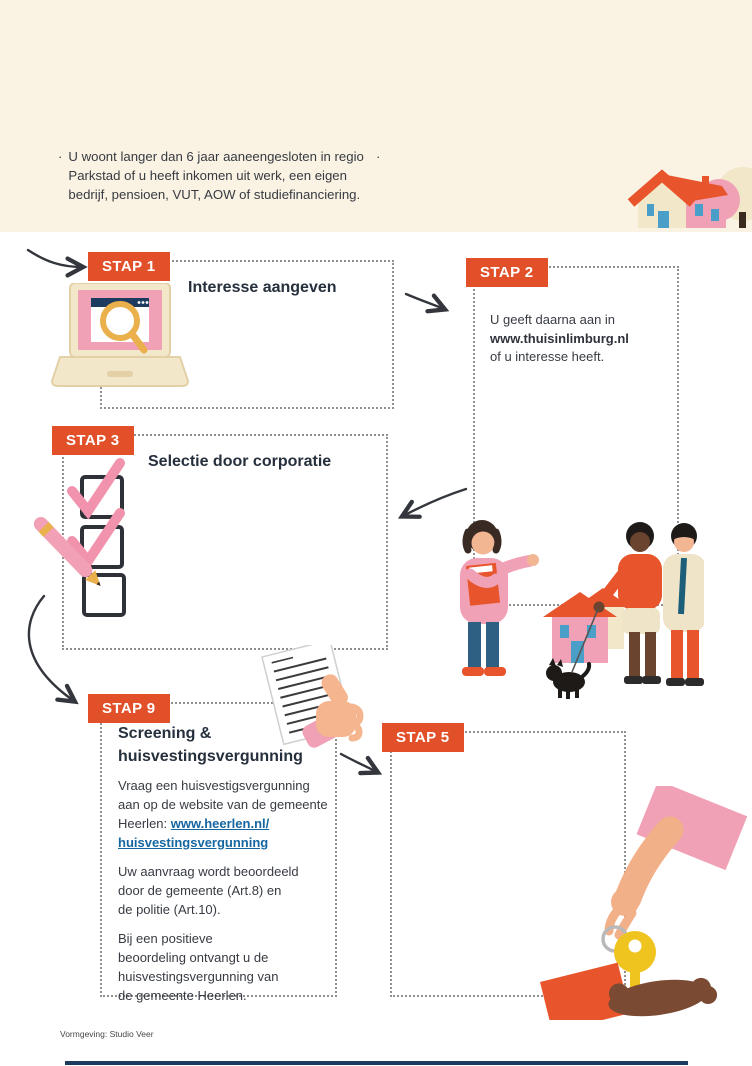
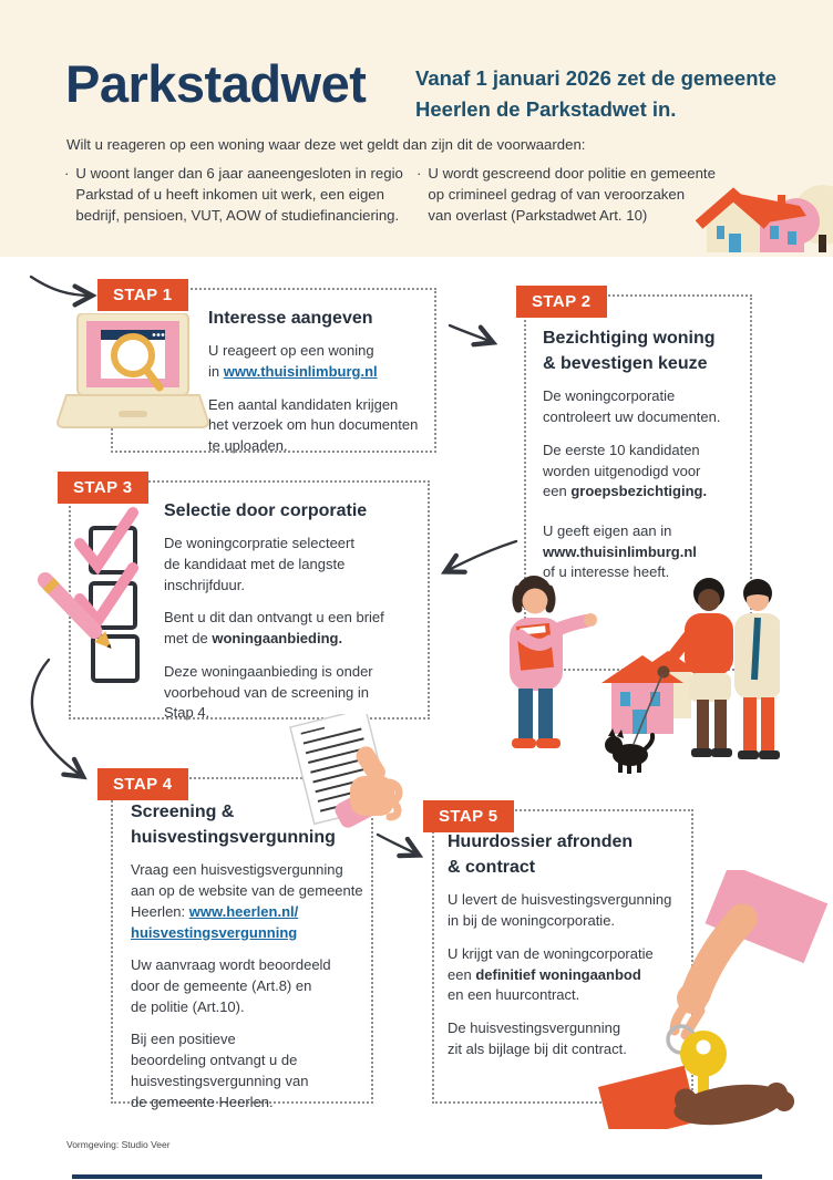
+ Parkstadwet
+ Vanaf 1 januari 2026 zet de gemeente
+ Heerlen de Parkstadwet in.
+ Wilt u reageren op een woning waar deze wet geldt dan zijn dit de voorwaarden:
  ·
  U woont langer dan 6 jaar aaneengesloten in regio
  Parkstad of u heeft inkomen uit werk, een eigen
  bedrijf, pensioen, VUT, AOW of studiefinanciering.
  ·
+ U wordt gescreend door politie en gemeente
+ op crimineel gedrag of van veroorzaken
+ van overlast (Parkstadwet Art. 10)
  STAP 1
  STAP 2
  STAP 3
- STAP 9
+ STAP 4
  STAP 5
  Interesse aangeven
+ U reageert op een woning
+ in www.thuisinlimburg.nl
+ Een aantal kandidaten krijgen
+ het verzoek om hun documenten
+ te uploaden.
+ Bezichtiging woning
+ & bevestigen keuze
+ De woningcorporatie
+ controleert uw documenten.
+ De eerste 10 kandidaten
+ worden uitgenodigd voor
+ een groepsbezichtiging.
- U geeft daarna aan in
+ U geeft eigen aan in
  www.thuisinlimburg.nl
  of u interesse heeft.
  Selectie door corporatie
+ De woningcorpratie selecteert
+ de kandidaat met de langste
+ inschrijfduur.
+ Bent u dit dan ontvangt u een brief
+ met de woningaanbieding.
+ Deze woningaanbieding is onder
+ voorbehoud van de screening in
+ Stap 4.
  Screening &
  huisvestingsvergunning
  Vraag een huisvestigsvergunning
  aan op de website van de gemeente
  Heerlen: www.heerlen.nl/
  huisvestingsvergunning
  Uw aanvraag wordt beoordeeld
  door de gemeente (Art.8) en
  de politie (Art.10).
  Bij een positieve
  beoordeling ontvangt u de
  huisvestingsvergunning van
  de gemeente Heerlen.
+ Huurdossier afronden
+ & contract
+ U levert de huisvestingsvergunning
+ in bij de woningcorporatie.
+ U krijgt van de woningcorporatie
+ een definitief woningaanbod
+ en een huurcontract.
+ De huisvestingsvergunning
+ zit als bijlage bij dit contract.
  Vormgeving: Studio Veer
